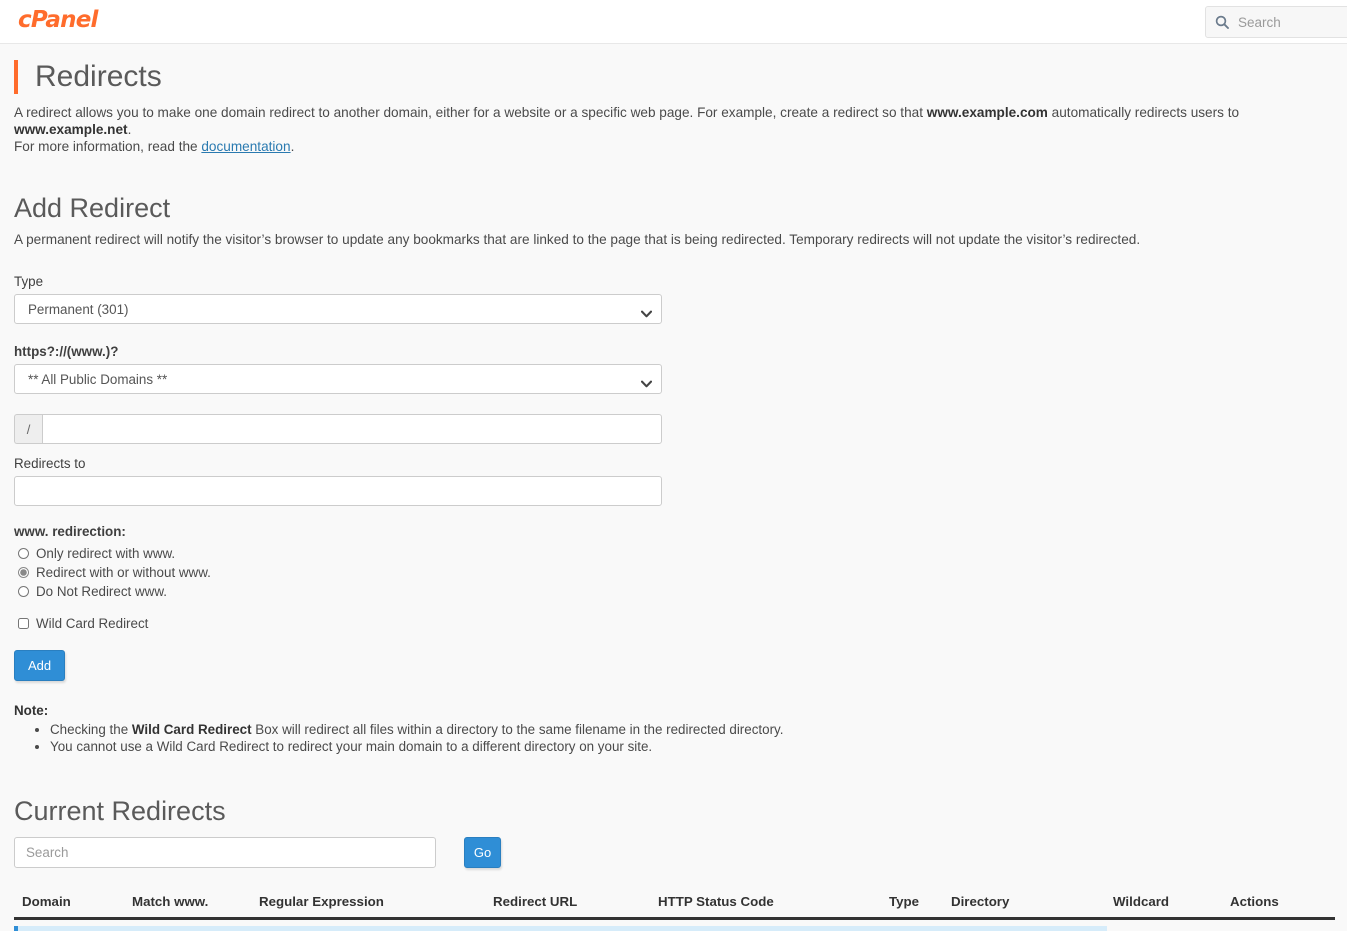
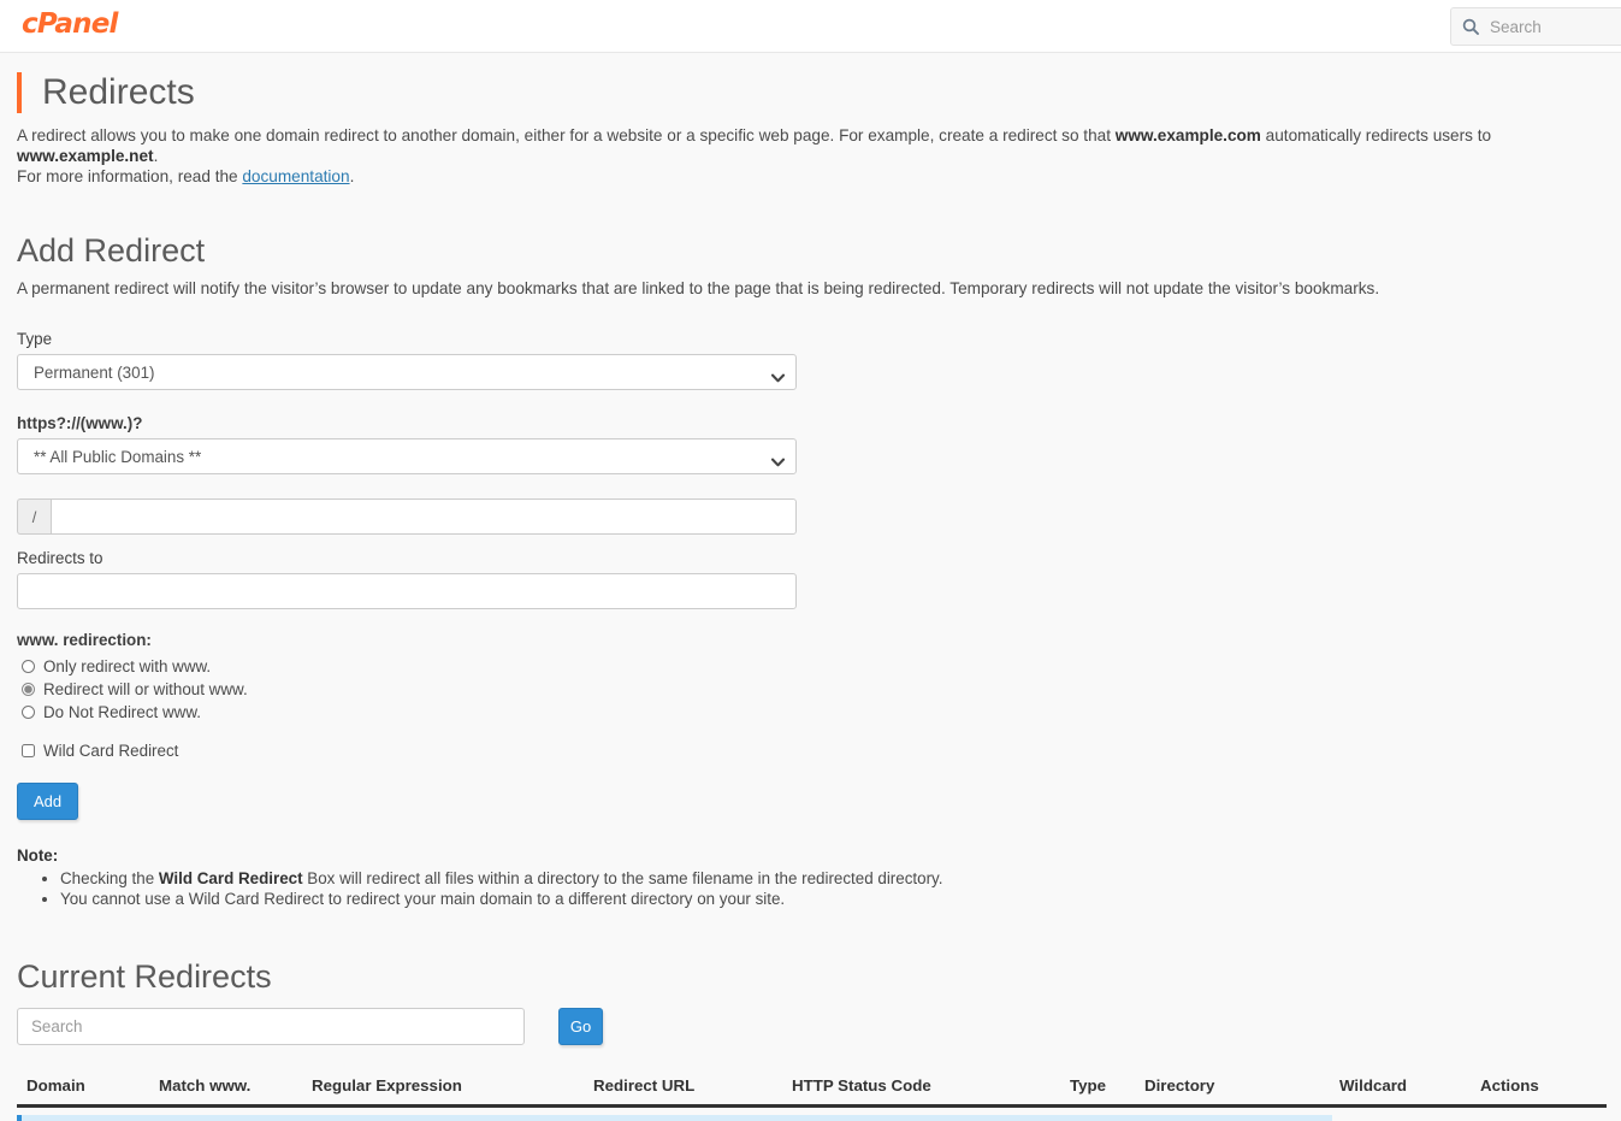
  cPanel
  Search
  Redirects
  A redirect allows you to make one domain redirect to another domain, either for a website or a specific web page. For example, create a redirect so that www.example.com automatically redirects users to www.example.net.
  For more information, read the documentation.
  Add Redirect
- A permanent redirect will notify the visitor’s browser to update any bookmarks that are linked to the page that is being redirected. Temporary redirects will not update the visitor’s redirected.
+ A permanent redirect will notify the visitor’s browser to update any bookmarks that are linked to the page that is being redirected. Temporary redirects will not update the visitor’s bookmarks.
  Type
  Permanent (301)
  https?://(www.)?
  ** All Public Domains **
  /
  Redirects to
  www. redirection:
  Only redirect with www.
- Redirect with or without www.
+ Redirect will or without www.
  Do Not Redirect www.
  Wild Card Redirect
  Add
  Note:
  Checking the Wild Card Redirect Box will redirect all files within a directory to the same filename in the redirected directory.
  You cannot use a Wild Card Redirect to redirect your main domain to a different directory on your site.
  Current Redirects
  Search
  Go
  Domain
  Match www.
  Regular Expression
  Redirect URL
  HTTP Status Code
  Type
  Directory
  Wildcard
  Actions
